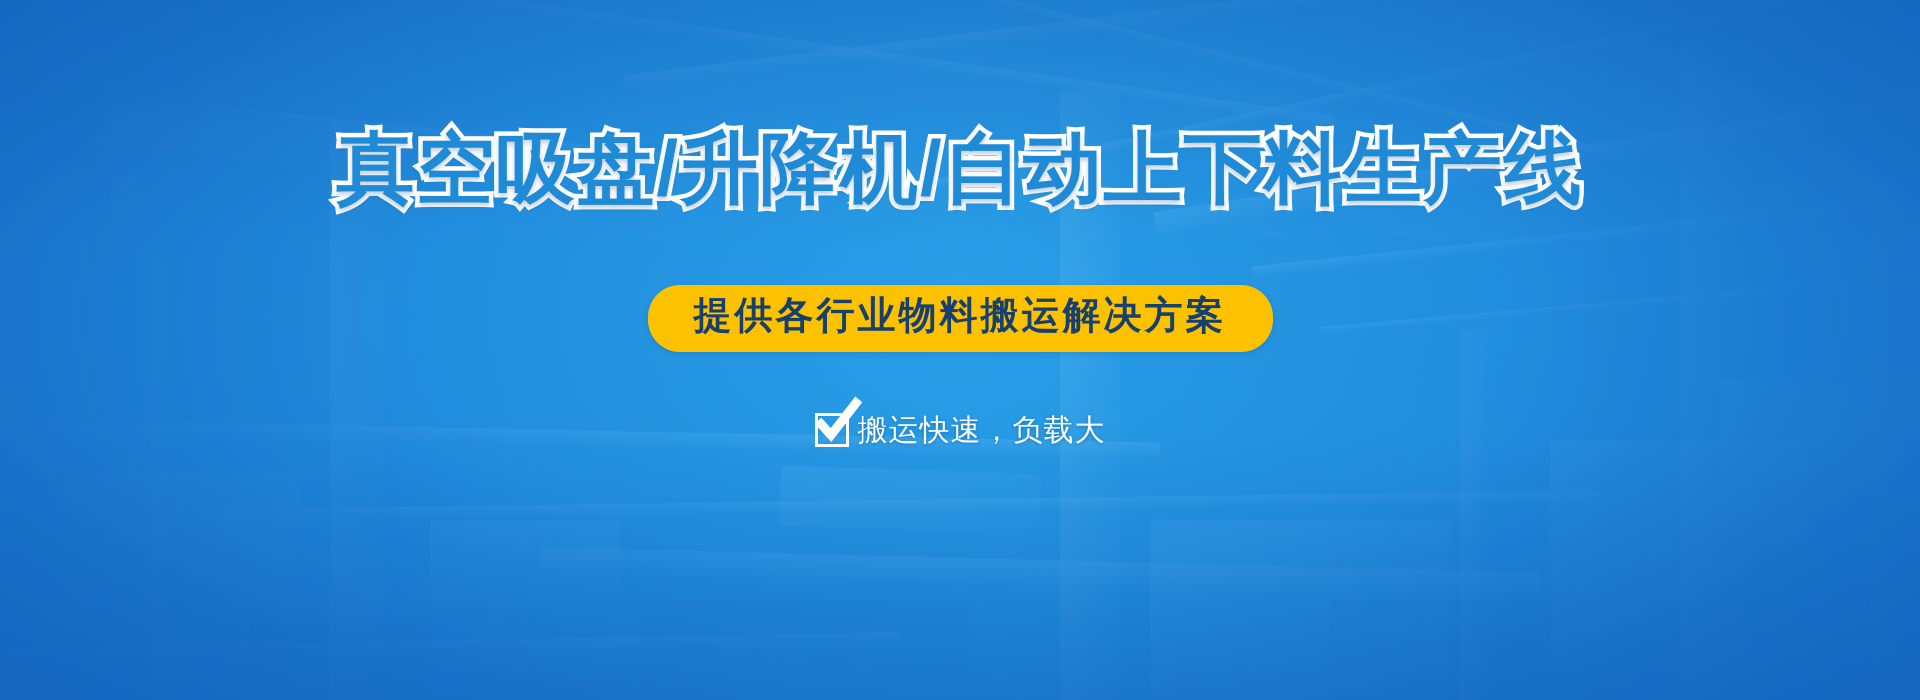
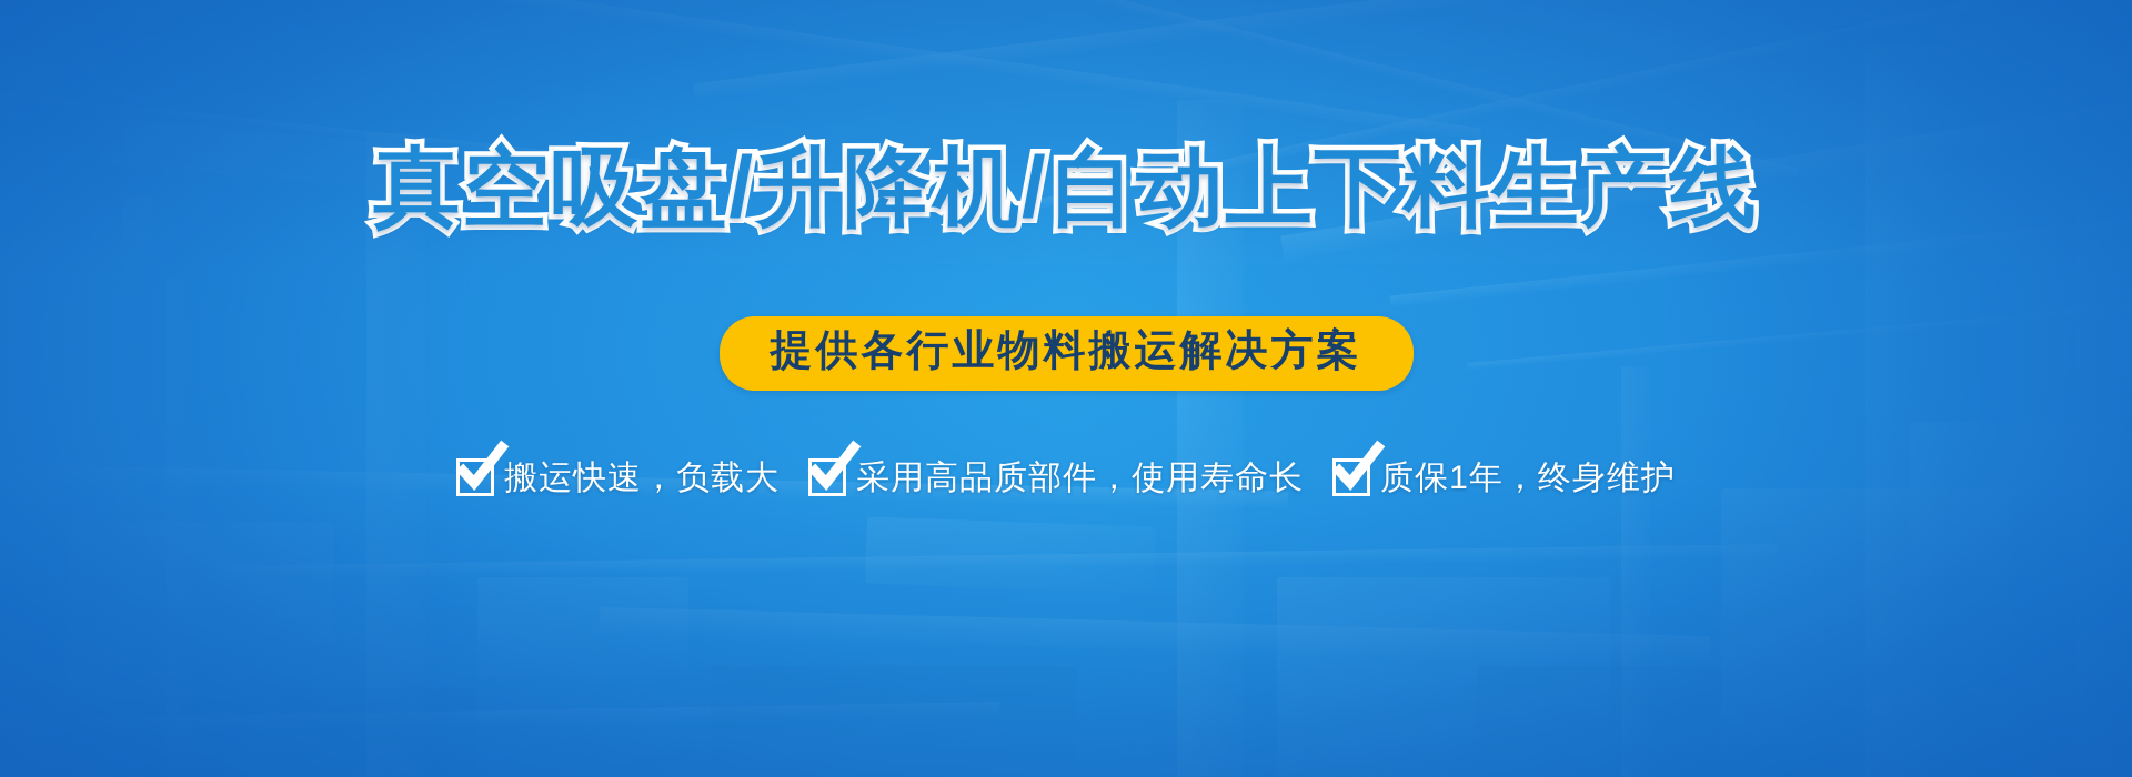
  真空吸盘/升降机/自动上下料生产线
  提供各行业物料搬运解决方案
  搬运快速，负载大
+ 采用高品质部件，使用寿命长
+ 质保1年，终身维护
